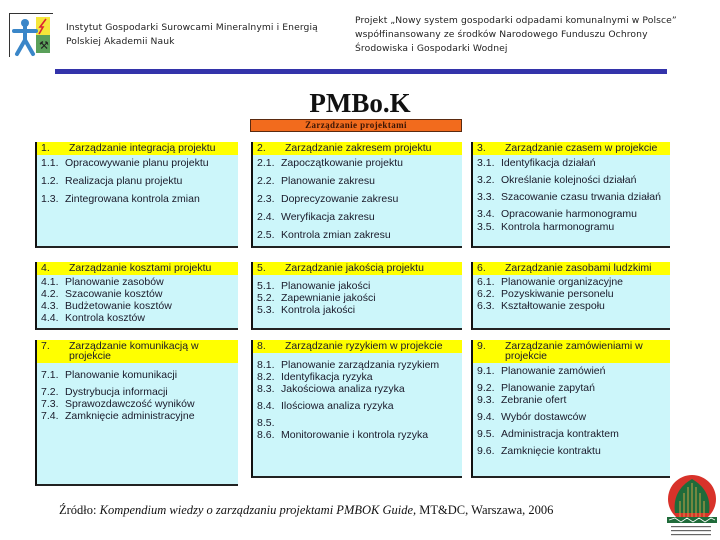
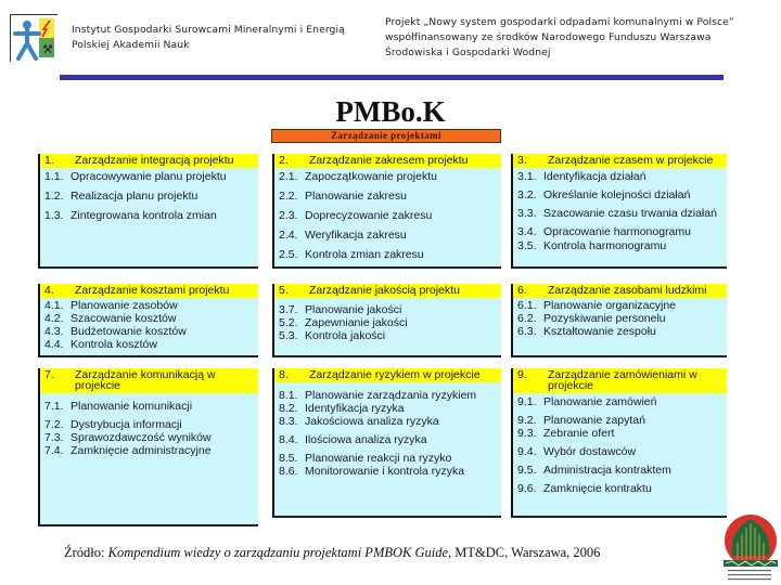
  ⚒
  Instytut Gospodarki Surowcami Mineralnymi i Energią
  Polskiej Akademii Nauk
  Projekt „Nowy system gospodarki odpadami komunalnymi w Polsce”
- współfinansowany ze środków Narodowego Funduszu Ochrony
+ współfinansowany ze środków Narodowego Funduszu Warszawa
  Środowiska i Gospodarki Wodnej
  PMBo.K
  Zarządzanie projektami
  1.
  Zarządzanie integracją projektu
  1.1.
  Opracowywanie planu projektu
  1.2.
  Realizacja planu projektu
  1.3.
  Zintegrowana kontrola zmian
  2.
  Zarządzanie zakresem projektu
  2.1.
  Zapoczątkowanie projektu
  2.2.
  Planowanie zakresu
  2.3.
  Doprecyzowanie zakresu
  2.4.
  Weryfikacja zakresu
  2.5.
  Kontrola zmian zakresu
  3.
  Zarządzanie czasem w projekcie
  3.1.
  Identyfikacja działań
  3.2.
  Określanie kolejności działań
  3.3.
  Szacowanie czasu trwania działań
  3.4.
  Opracowanie harmonogramu
  3.5.
  Kontrola harmonogramu
  4.
  Zarządzanie kosztami projektu
  4.1.
  Planowanie zasobów
  4.2.
  Szacowanie kosztów
  4.3.
  Budżetowanie kosztów
  4.4.
  Kontrola kosztów
  5.
  Zarządzanie jakością projektu
- 5.1.
+ 3.7.
  Planowanie jakości
  5.2.
  Zapewnianie jakości
  5.3.
  Kontrola jakości
  6.
  Zarządzanie zasobami ludzkimi
  6.1.
  Planowanie organizacyjne
  6.2.
  Pozyskiwanie personelu
  6.3.
  Kształtowanie zespołu
  7.
  Zarządzanie komunikacją w projekcie
  7.1.
  Planowanie komunikacji
  7.2.
  Dystrybucja informacji
  7.3.
  Sprawozdawczość wyników
  7.4.
  Zamknięcie administracyjne
  8.
  Zarządzanie ryzykiem w projekcie
  8.1.
  Planowanie zarządzania ryzykiem
  8.2.
  Identyfikacja ryzyka
  8.3.
  Jakościowa analiza ryzyka
  8.4.
  Ilościowa analiza ryzyka
  8.5.
+ Planowanie reakcji na ryzyko
  8.6.
  Monitorowanie i kontrola ryzyka
  9.
  Zarządzanie zamówieniami w projekcie
  9.1.
  Planowanie zamówień
  9.2.
  Planowanie zapytań
  9.3.
  Zebranie ofert
  9.4.
  Wybór dostawców
  9.5.
  Administracja kontraktem
  9.6.
  Zamknięcie kontraktu
  Źródło: Kompendium wiedzy o zarządzaniu projektami PMBOK Guide, MT&DC, Warszawa, 2006
